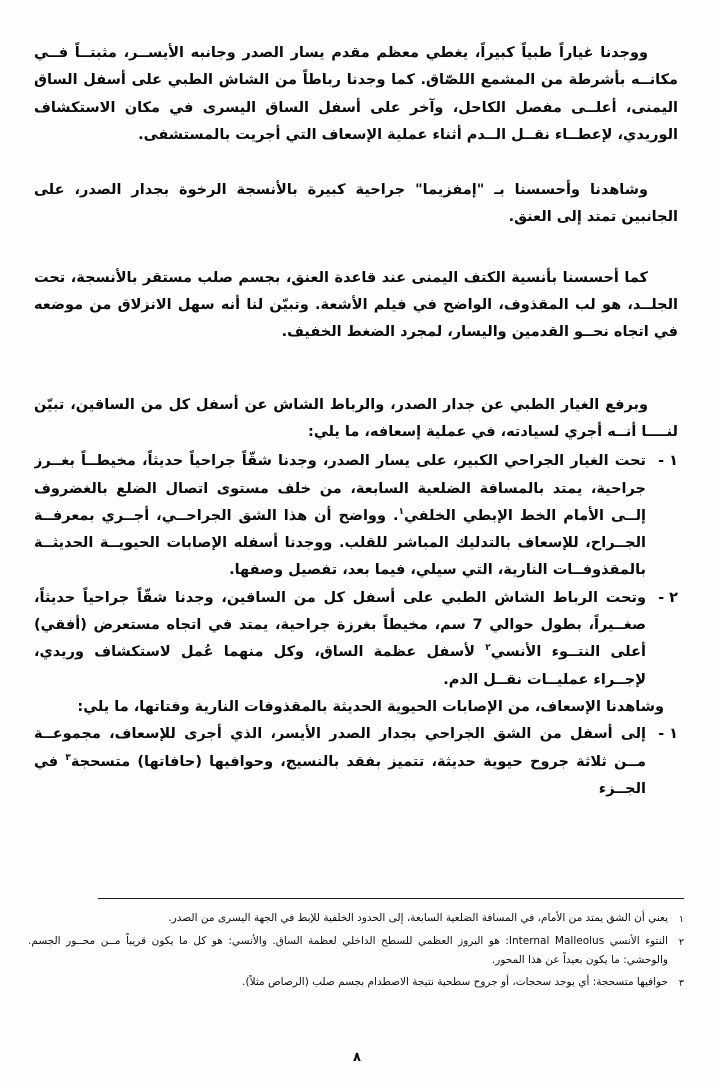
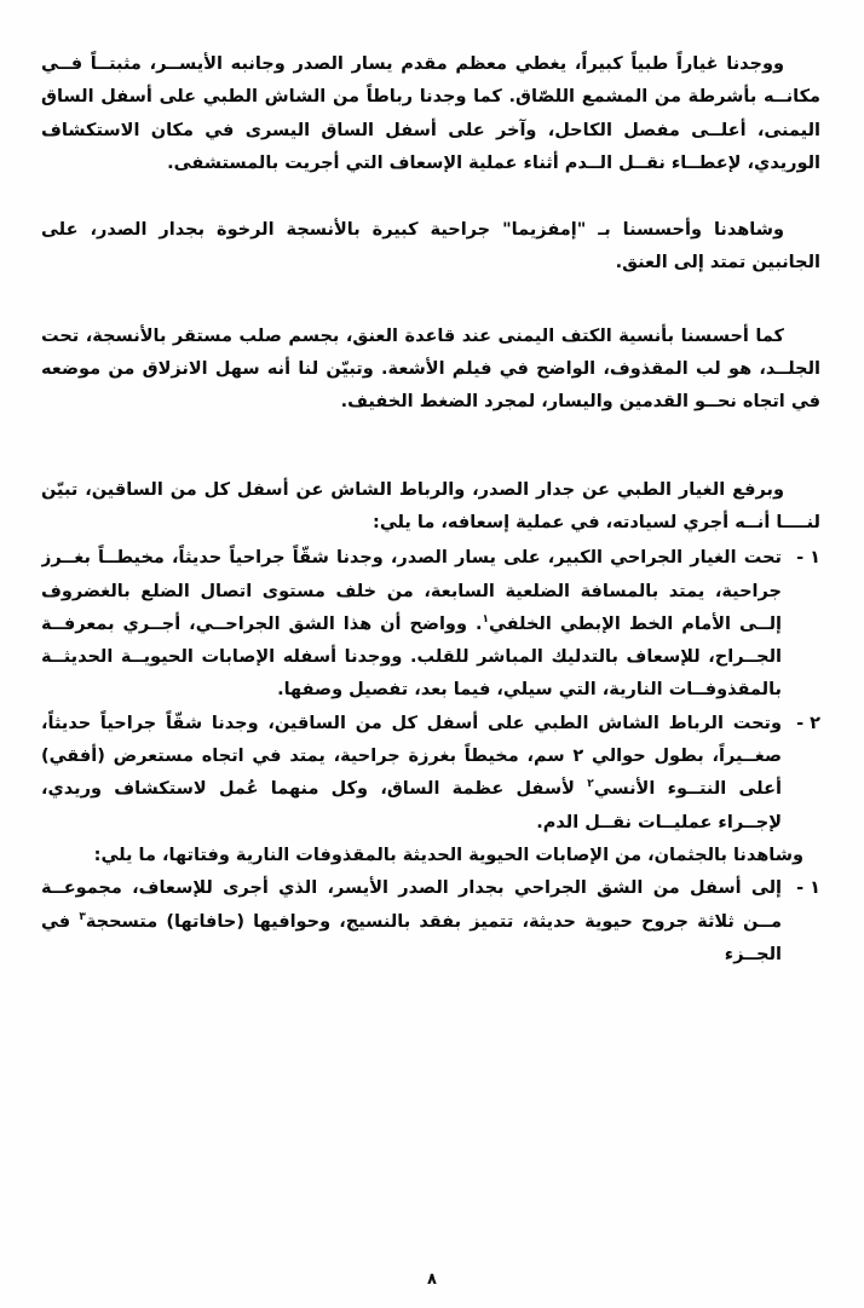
  ووجدنا غياراً طبياً كبيراً، يغطي معظم مقدم يسار الصدر وجانبه الأيســر، مثبتــاً فــي مكانــه بأشرطة من المشمع اللصّاق. كما وجدنا رباطاً من الشاش الطبي على أسفل الساق اليمنى، أعلــى مفصل الكاحل، وآخر على أسفل الساق اليسرى في مكان الاستكشاف الوريدي، لإعطــاء نقــل الــدم أثناء عملية الإسعاف التي أجريت بالمستشفى.
  وشاهدنا وأحسسنا بـ "إمفزيما" جراحية كبيرة بالأنسجة الرخوة بجدار الصدر، على الجانبين تمتد إلى العنق.
  كما أحسسنا بأنسية الكتف اليمنى عند قاعدة العنق، بجسم صلب مستقر بالأنسجة، تحت الجلــد، هو لب المقذوف، الواضح في فيلم الأشعة. وتبيّن لنا أنه سهل الانزلاق من موضعه في اتجاه نحــو القدمين واليسار، لمجرد الضغط الخفيف.
  وبرفع الغيار الطبي عن جدار الصدر، والرباط الشاش عن أسفل كل من الساقين، تبيّن لنــــا أنــه أجري لسيادته، في عملية إسعافه، ما يلي:
  ١ -
  تحت الغيار الجراحي الكبير، على يسار الصدر، وجدنا شقّاً جراحياً حديثاً، مخيطــاً بغــرز جراحية، يمتد بالمسافة الضلعية السابعة، من خلف مستوى اتصال الضلع بالغضروف إلــى الأمام الخط الإبطي الخلفي١. وواضح أن هذا الشق الجراحــي، أجــري بمعرفــة الجــراح، للإسعاف بالتدليك المباشر للقلب. ووجدنا أسفله الإصابات الحيويــة الحديثــة بالمقذوفــات النارية، التي سيلي، فيما بعد، تفصيل وصفها.
  ٢ -
- وتحت الرباط الشاش الطبي على أسفل كل من الساقين، وجدنا شقّاً جراحياً حديثاً، صغــيراً، بطول حوالي 7 سم، مخيطاً بغرزة جراحية، يمتد في اتجاه مستعرض (أفقي) أعلى النتــوء الأنسي٢ لأسفل عظمة الساق، وكل منهما عُمل لاستكشاف وريدي، لإجــراء عمليــات نقــل الدم.
+ وتحت الرباط الشاش الطبي على أسفل كل من الساقين، وجدنا شقّاً جراحياً حديثاً، صغــيراً، بطول حوالي ٢ سم، مخيطاً بغرزة جراحية، يمتد في اتجاه مستعرض (أفقي) أعلى النتــوء الأنسي٢ لأسفل عظمة الساق، وكل منهما عُمل لاستكشاف وريدي، لإجــراء عمليــات نقــل الدم.
- وشاهدنا الإسعاف، من الإصابات الحيوية الحديثة بالمقذوفات النارية وفتاتها، ما يلي:
+ وشاهدنا بالجثمان، من الإصابات الحيوية الحديثة بالمقذوفات النارية وفتاتها، ما يلي:
  ١ -
  إلى أسفل من الشق الجراحي بجدار الصدر الأيسر، الذي أجرى للإسعاف، مجموعــة مــن ثلاثة جروح حيوية حديثة، تتميز بفقد بالنسيج، وحوافيها (حافاتها) متسحجة٣ في الجــزء
- ١
- يعني أن الشق يمتد من الأمام، في المسافة الضلعية السابعة، إلى الحدود الخلفية للإبط في الجهة اليسرى من الصدر.
- ٢
- النتوء الأنسي Internal Malleolus: هو البروز العظمي للسطح الداخلي لعظمة الساق. والأنسي: هو كل ما يكون قريباً مــن محــور الجسم. والوحشي: ما يكون بعيداً عن هذا المحور.
- ٣
- حوافيها متسحجة: أي يوجد سحجات، أو جروح سطحية نتيجة الاصطدام بجسم صلب (الرصاص مثلاً).
  ٨
